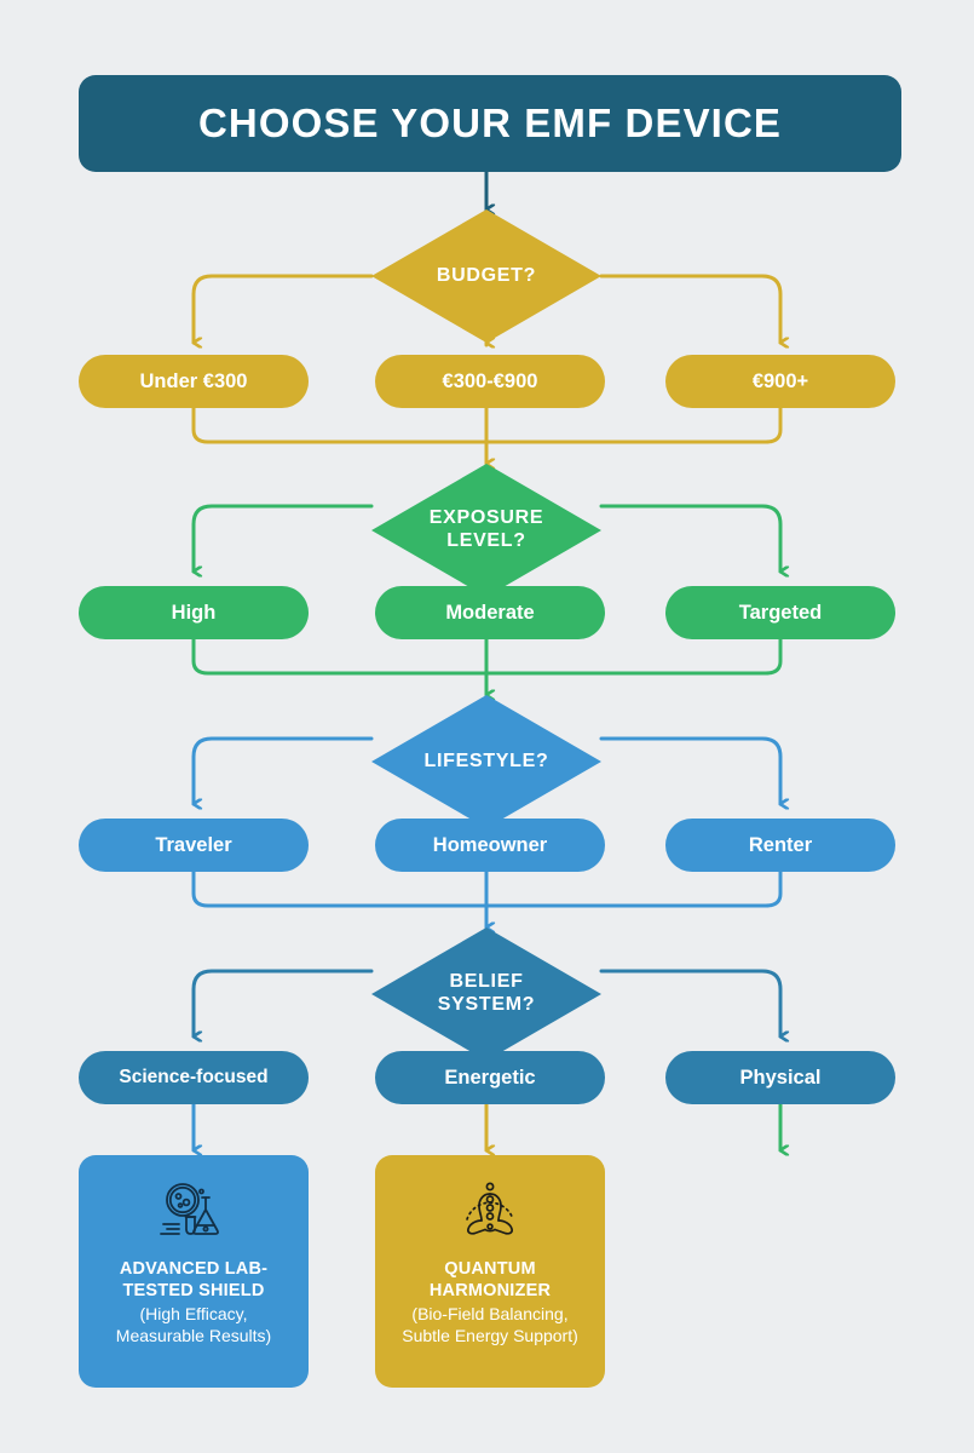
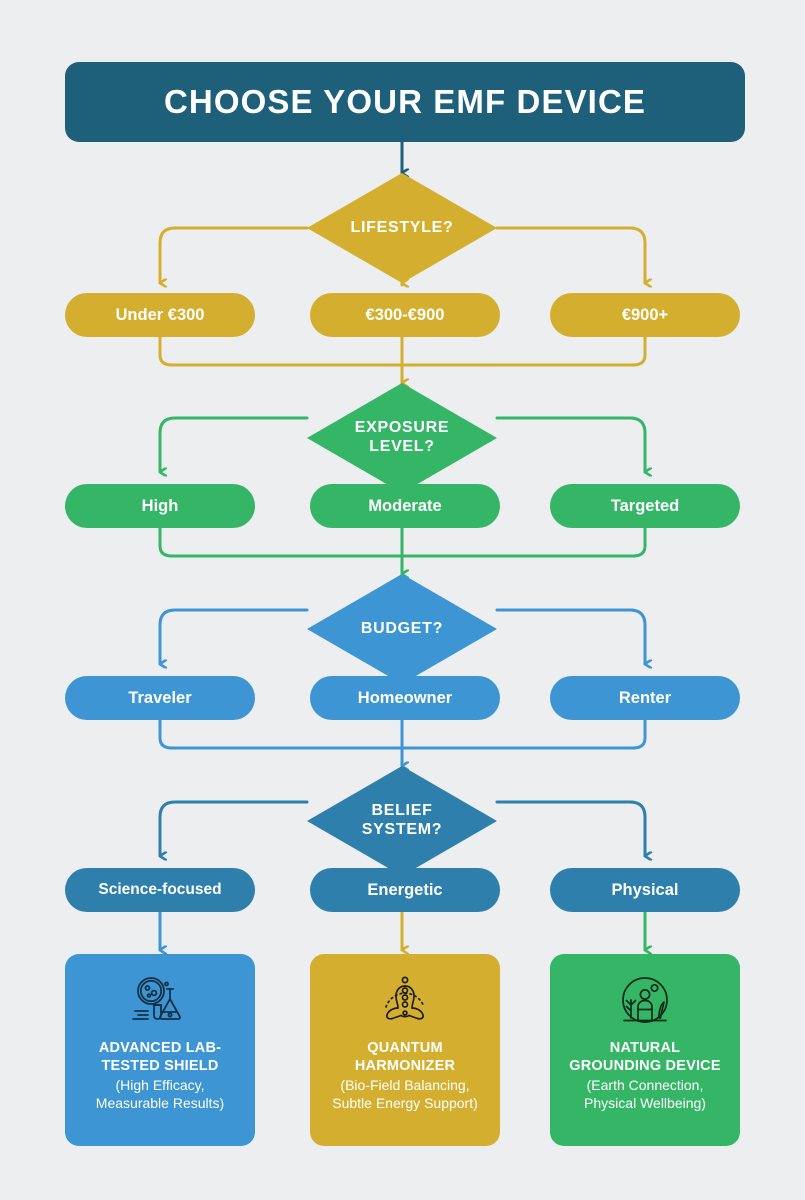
  CHOOSE YOUR EMF DEVICE
- BUDGET?
+ LIFESTYLE?
  Under €300
  €300-€900
  €900+
  EXPOSURE
  LEVEL?
  High
  Moderate
  Targeted
- LIFESTYLE?
+ BUDGET?
  Traveler
  Homeowner
  Renter
  BELIEF
  SYSTEM?
  Science-focused
  Energetic
  Physical
  ADVANCED LAB-
  TESTED SHIELD
  (High Efficacy,
  Measurable Results)
  QUANTUM
  HARMONIZER
  (Bio-Field Balancing,
  Subtle Energy Support)
+ NATURAL
+ GROUNDING DEVICE
+ (Earth Connection,
+ Physical Wellbeing)
